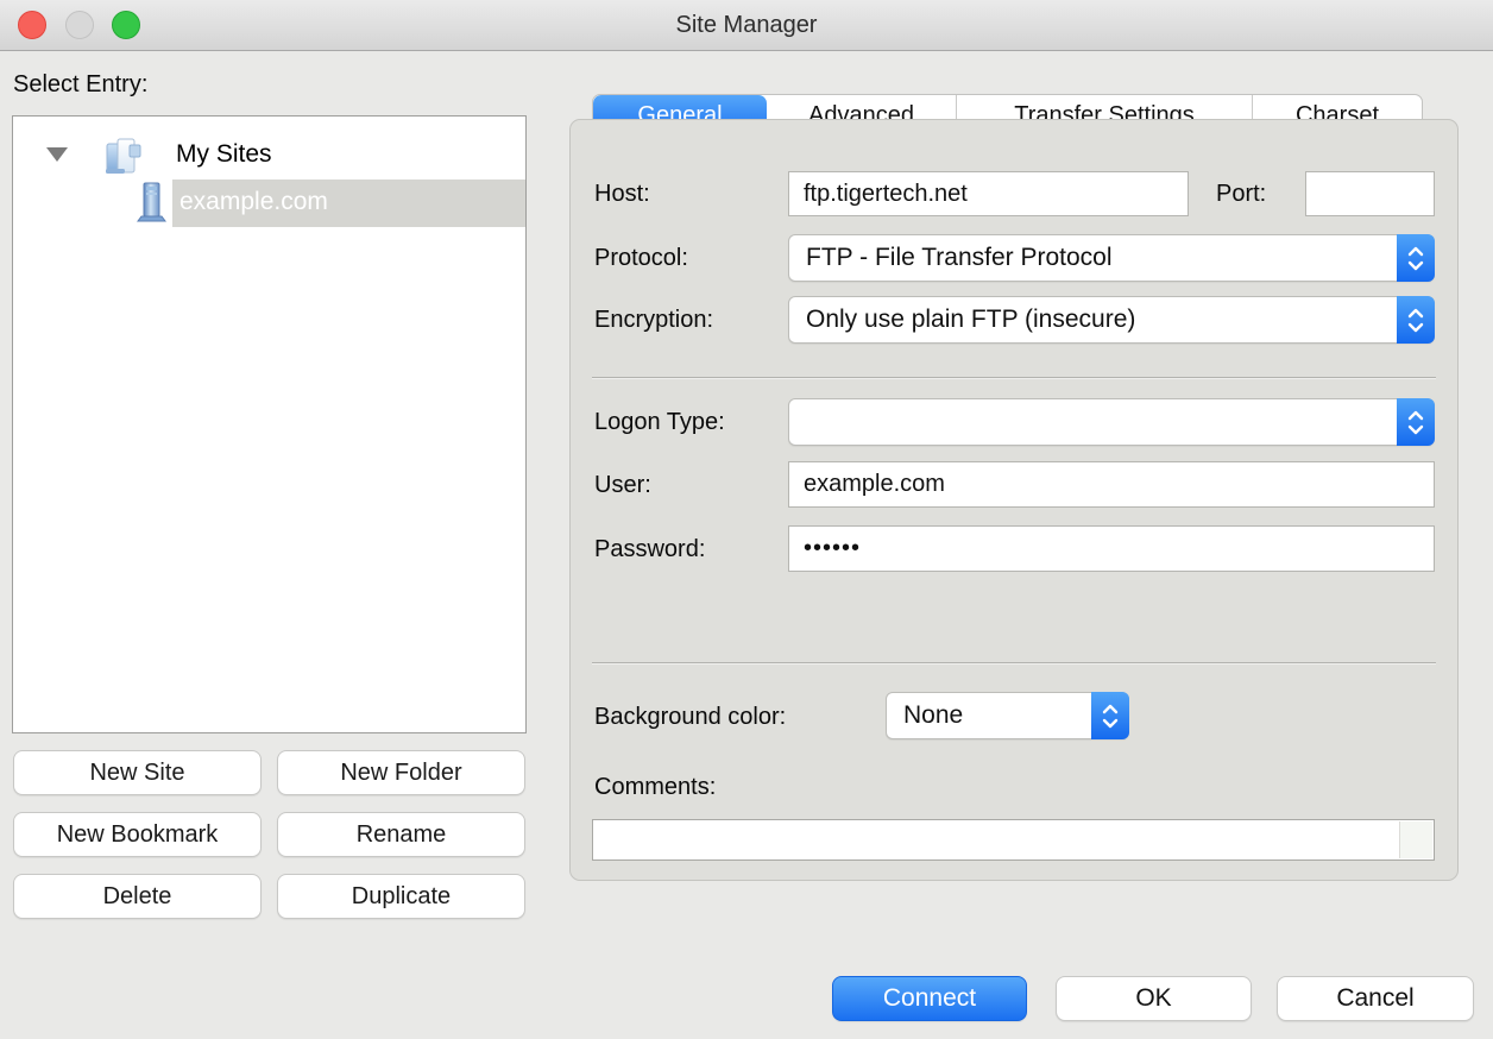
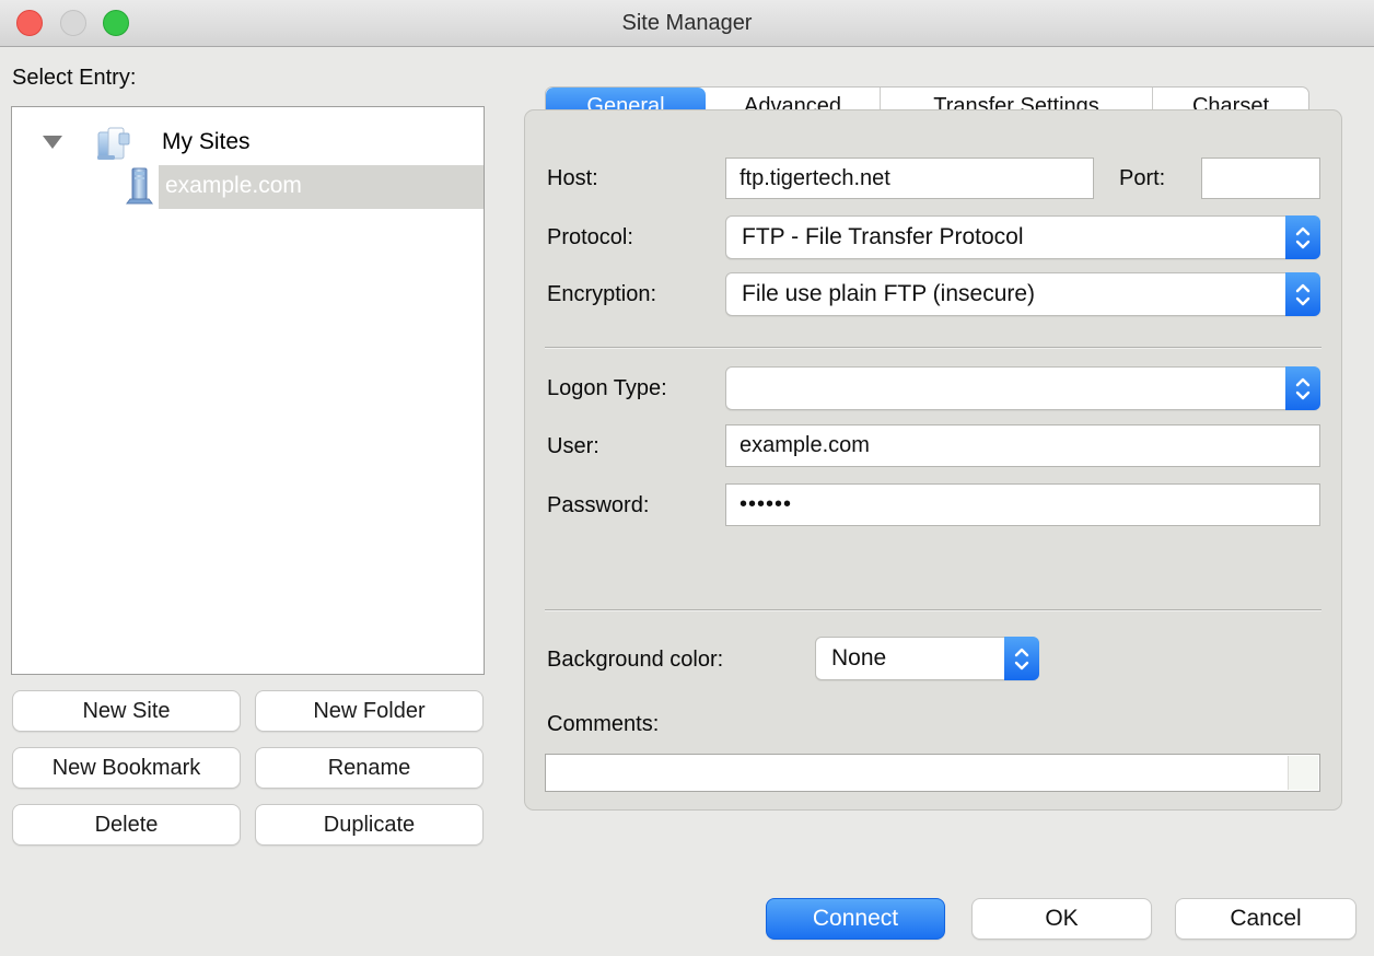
  Site Manager
  Select Entry:
  My Sites
  example.com
  New Site
  New Folder
  New Bookmark
  Rename
  Delete
  Duplicate
  General
  Advanced
  Transfer Settings
  Charset
  Host:
  ftp.tigertech.net
  Port:
  Protocol:
  FTP - File Transfer Protocol
  Encryption:
- Only use plain FTP (insecure)
+ File use plain FTP (insecure)
  Logon Type:
  User:
  example.com
  Password:
  ••••••
  Background color:
  None
  Comments:
  Connect
  OK
  Cancel
